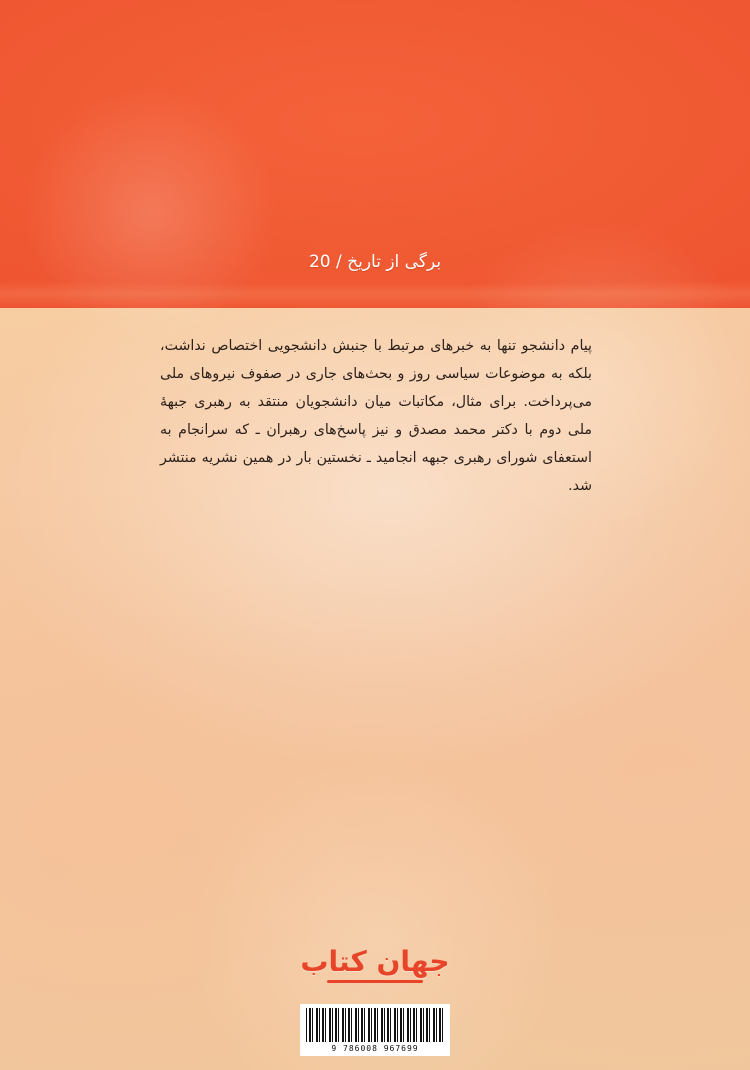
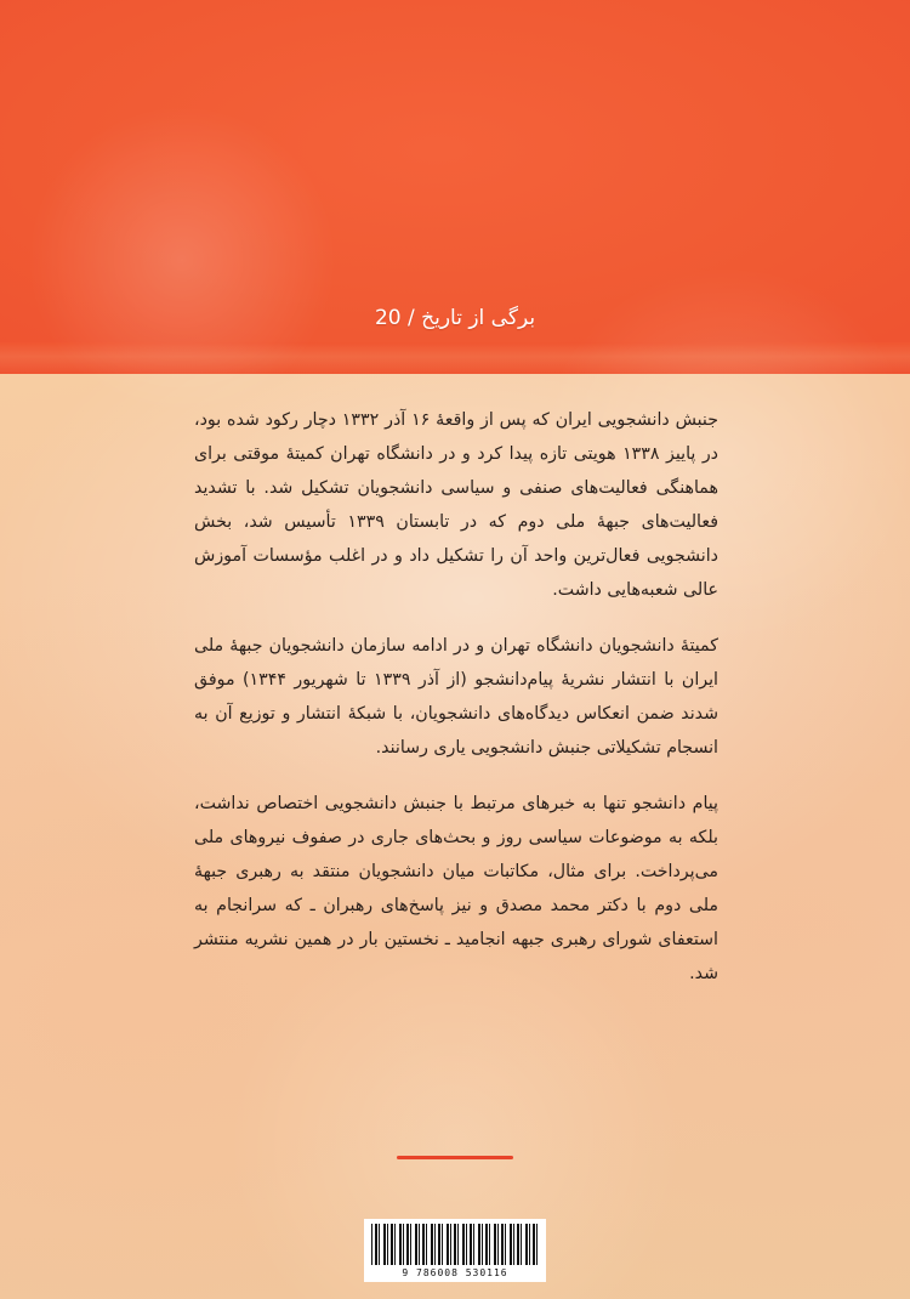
  برگی از تاریخ / 20
+ جنبش دانشجویی ایران که پس از واقعهٔ ۱۶ آذر ۱۳۳۲ دچار رکود شده بود، در پاییز ۱۳۳۸ هویتی تازه پیدا کرد و در دانشگاه تهران کمیتهٔ موقتی برای هماهنگی فعالیت‌های صنفی و سیاسی دانشجویان تشکیل شد. با تشدید فعالیت‌های جبههٔ ملی دوم که در تابستان ۱۳۳۹ تأسیس شد، بخش دانشجویی فعال‌ترین واحد آن را تشکیل داد و در اغلب مؤسسات آموزش عالی شعبه‌هایی داشت.
+ کمیتهٔ دانشجویان دانشگاه تهران و در ادامه سازمان دانشجویان جبههٔ ملی ایران با انتشار نشریهٔ پیام‌دانشجو (از آذر ۱۳۳۹ تا شهریور ۱۳۴۴) موفق شدند ضمن انعکاس دیدگاه‌های دانشجویان، با شبکهٔ انتشار و توزیع آن به انسجام تشکیلاتی جنبش دانشجویی یاری رسانند.
  پیام دانشجو تنها به خبرهای مرتبط با جنبش دانشجویی اختصاص نداشت، بلکه به موضوعات سیاسی روز و بحثهای جاری در صفوف نیروهای ملی می‌پرداخت. برای مثال، مکاتبات میان دانشجویان منتقد به رهبری جبههٔ ملی دوم با دکتر محمد مصدق و نیز پاسخ‌های رهبران ـ که سرانجام به استعفای شورای رهبری جبهه انجامید ـ نخستین بار در همین نشریه منتشر شد.
- جهان کتاب
- 9 786008 967699
+ 9 786008 530116
